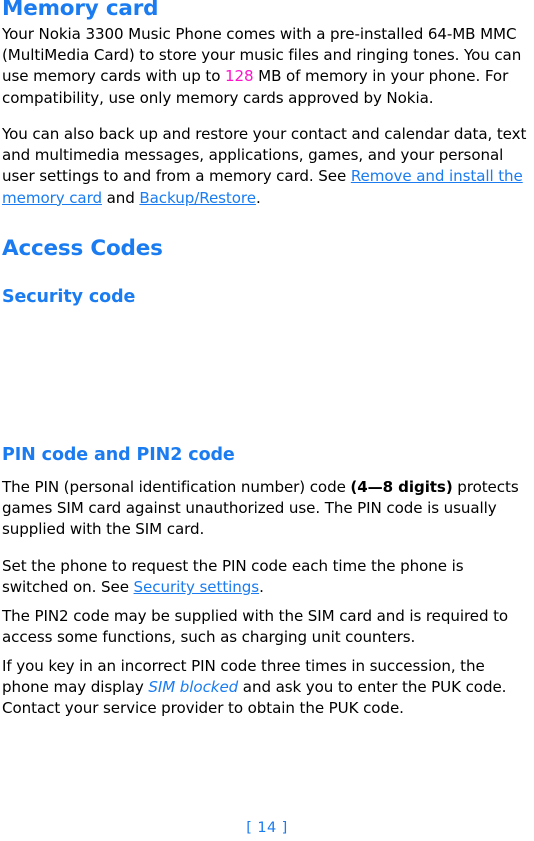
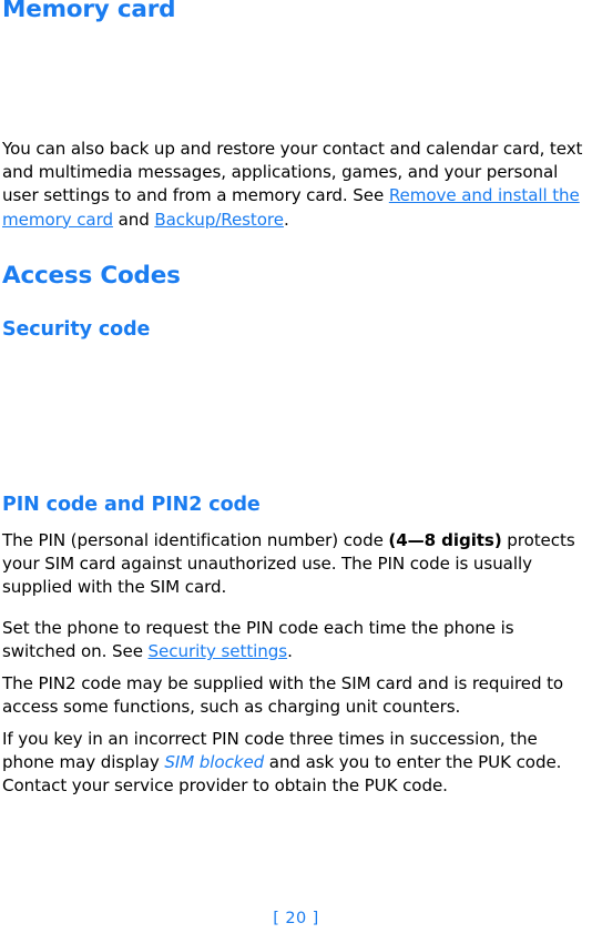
  Memory card
- Your Nokia 3300 Music Phone comes with a pre-installed 64-MB MMC (MultiMedia Card) to store your music files and ringing tones. You can use memory cards with up to 128 MB of memory in your phone. For compatibility, use only memory cards approved by Nokia.
- You can also back up and restore your contact and calendar data, text and multimedia messages, applications, games, and your personal user settings to and from a memory card. See Remove and install the memory card and Backup/Restore.
+ You can also back up and restore your contact and calendar card, text and multimedia messages, applications, games, and your personal user settings to and from a memory card. See Remove and install the memory card and Backup/Restore.
  Access Codes
  Security code
  PIN code and PIN2 code
- The PIN (personal identification number) code (4—8 digits) protects games SIM card against unauthorized use. The PIN code is usually supplied with the SIM card.
+ The PIN (personal identification number) code (4—8 digits) protects your SIM card against unauthorized use. The PIN code is usually supplied with the SIM card.
  Set the phone to request the PIN code each time the phone is switched on. See Security settings.
  The PIN2 code may be supplied with the SIM card and is required to access some functions, such as charging unit counters.
  If you key in an incorrect PIN code three times in succession, the phone may display SIM blocked and ask you to enter the PUK code. Contact your service provider to obtain the PUK code.
- [ 14 ]
+ [ 20 ]
